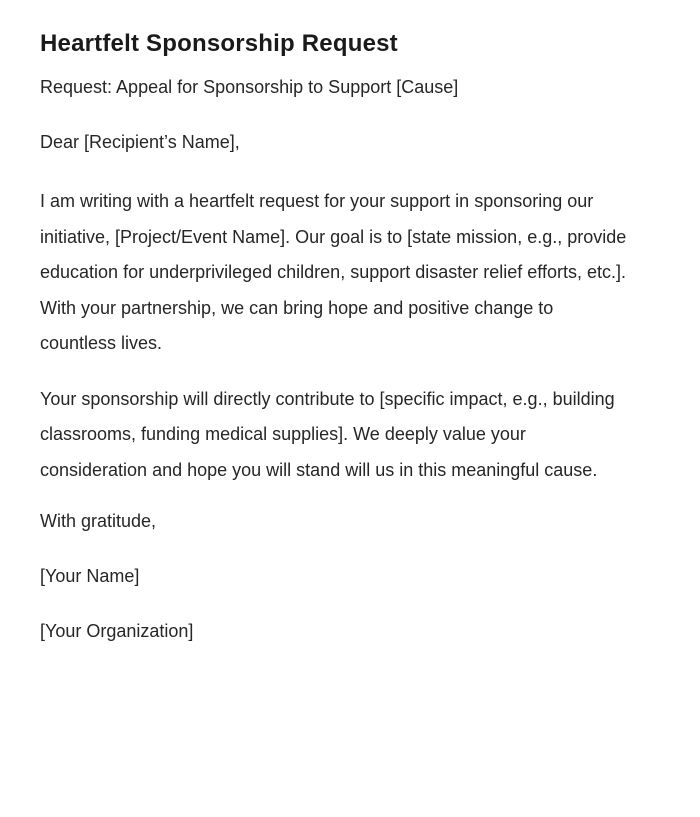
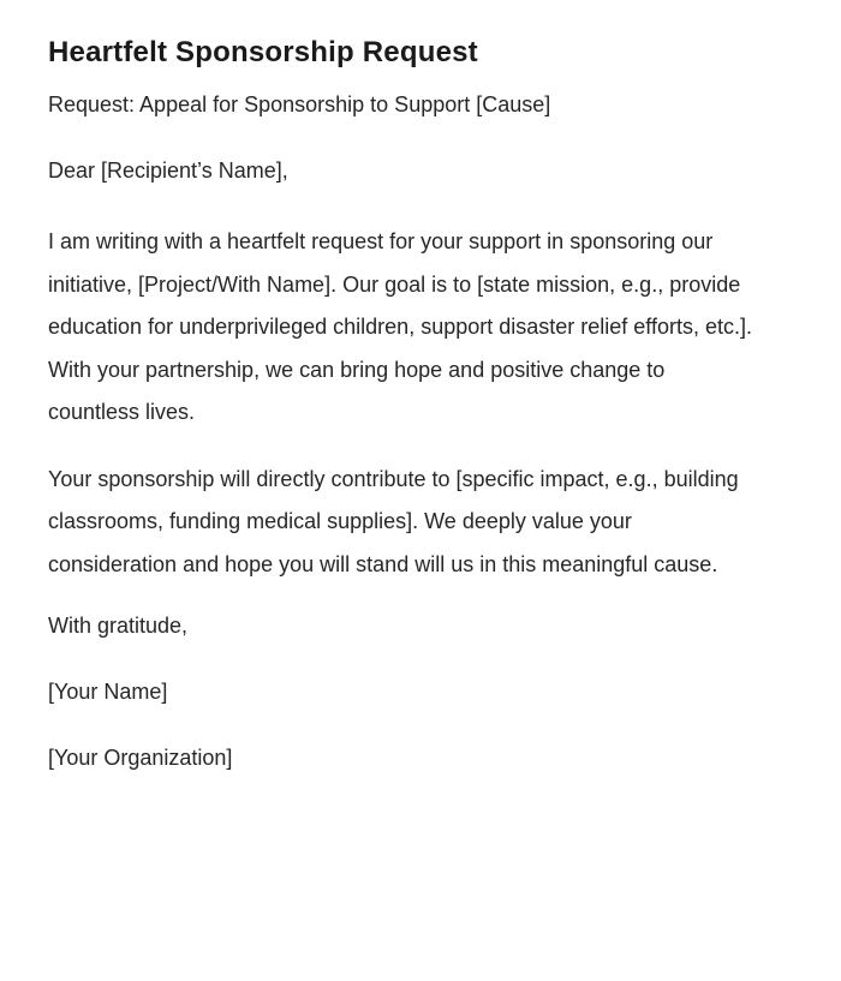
  Heartfelt Sponsorship Request
  Request: Appeal for Sponsorship to Support [Cause]
  Dear [Recipient’s Name],
- I am writing with a heartfelt request for your support in sponsoring our initiative, [Project/Event Name]. Our goal is to [state mission, e.g., provide education for underprivileged children, support disaster relief efforts, etc.]. With your partnership, we can bring hope and positive change to countless lives.
+ I am writing with a heartfelt request for your support in sponsoring our initiative, [Project/With Name]. Our goal is to [state mission, e.g., provide education for underprivileged children, support disaster relief efforts, etc.]. With your partnership, we can bring hope and positive change to countless lives.
  Your sponsorship will directly contribute to [specific impact, e.g., building classrooms, funding medical supplies]. We deeply value your consideration and hope you will stand will us in this meaningful cause.
  With gratitude,
  [Your Name]
  [Your Organization]
